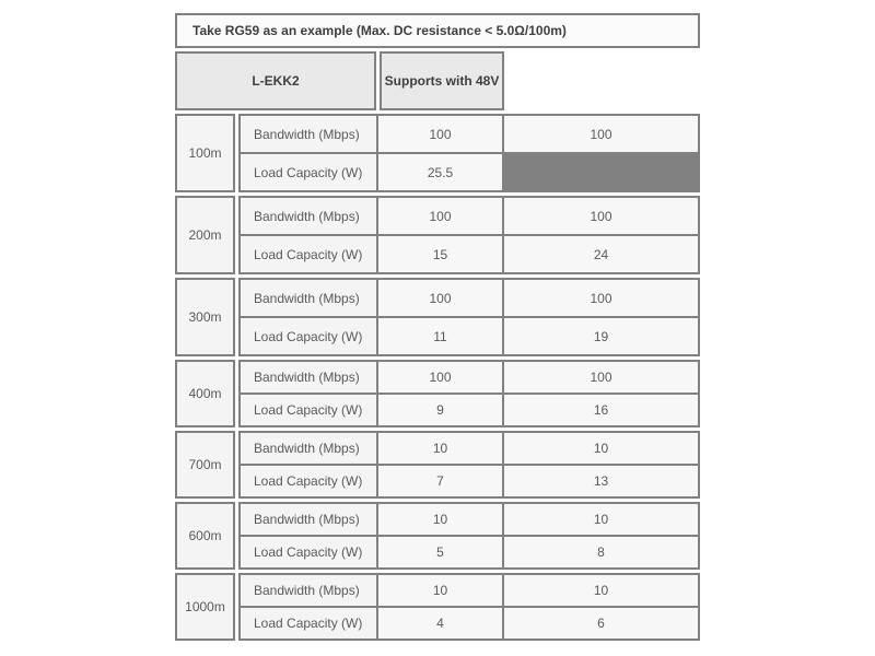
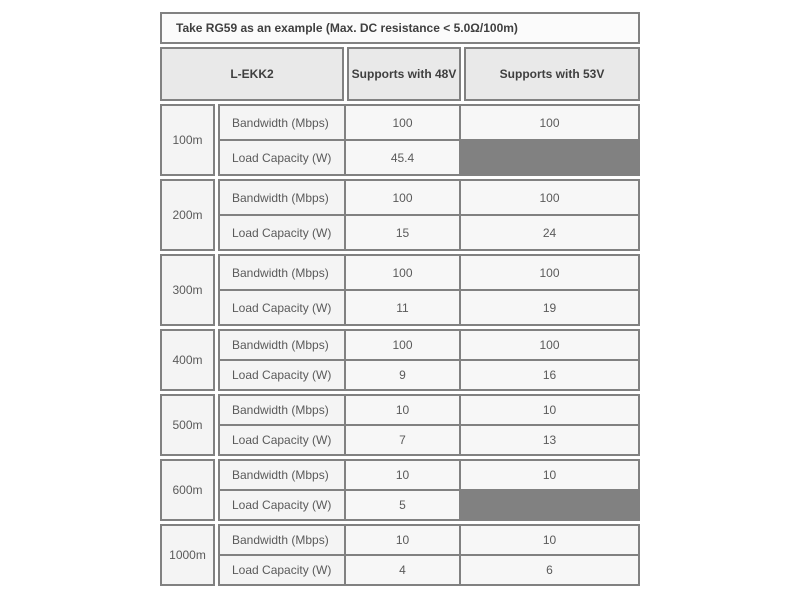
  Take RG59 as an example (Max. DC resistance < 5.0Ω/100m)
  L-EKK2
  Supports with 48V
+ Supports with 53V
  100m
  Bandwidth (Mbps)
  100
  100
  Load Capacity (W)
- 25.5
+ 45.4
  200m
  Bandwidth (Mbps)
  100
  100
  Load Capacity (W)
  15
  24
  300m
  Bandwidth (Mbps)
  100
  100
  Load Capacity (W)
  11
  19
  400m
  Bandwidth (Mbps)
  100
  100
  Load Capacity (W)
  9
  16
- 700m
+ 500m
  Bandwidth (Mbps)
  10
  10
  Load Capacity (W)
  7
  13
  600m
  Bandwidth (Mbps)
  10
  10
  Load Capacity (W)
  5
- 8
  1000m
  Bandwidth (Mbps)
  10
  10
  Load Capacity (W)
  4
  6
